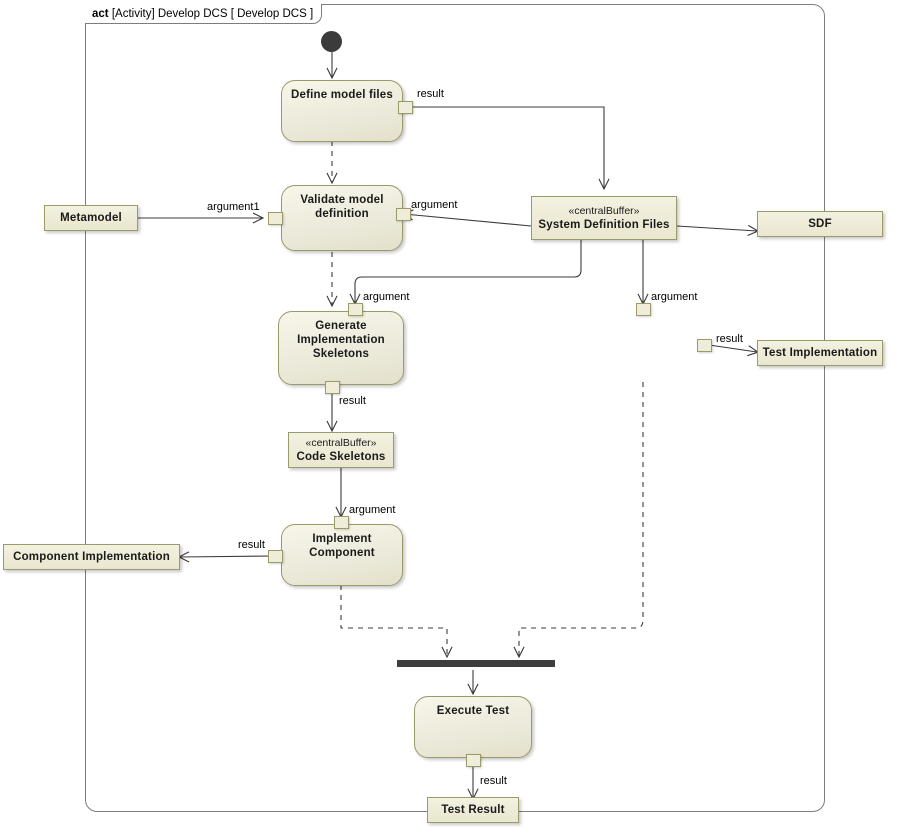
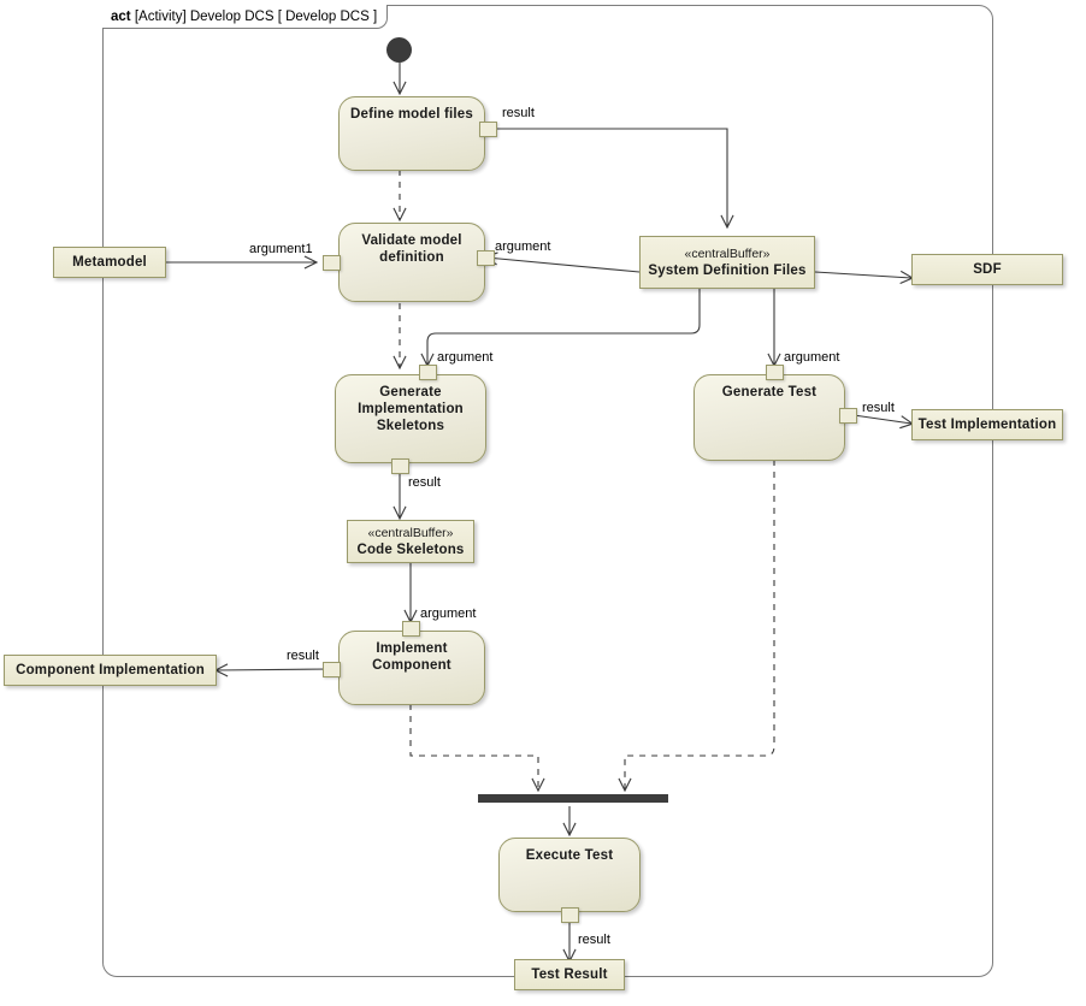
  act [Activity] Develop DCS [ Develop DCS ]
  Define model files
  result
  Validate model
  definition
  argument1
  argument
  Metamodel
  «centralBuffer»
  System Definition Files
  SDF
  Generate
  Implementation
  Skeletons
  argument
  result
+ Generate Test
  argument
  result
  Test Implementation
  «centralBuffer»
  Code Skeletons
  Implement
  Component
  argument
  result
  Component Implementation
  Execute Test
  result
  Test Result
